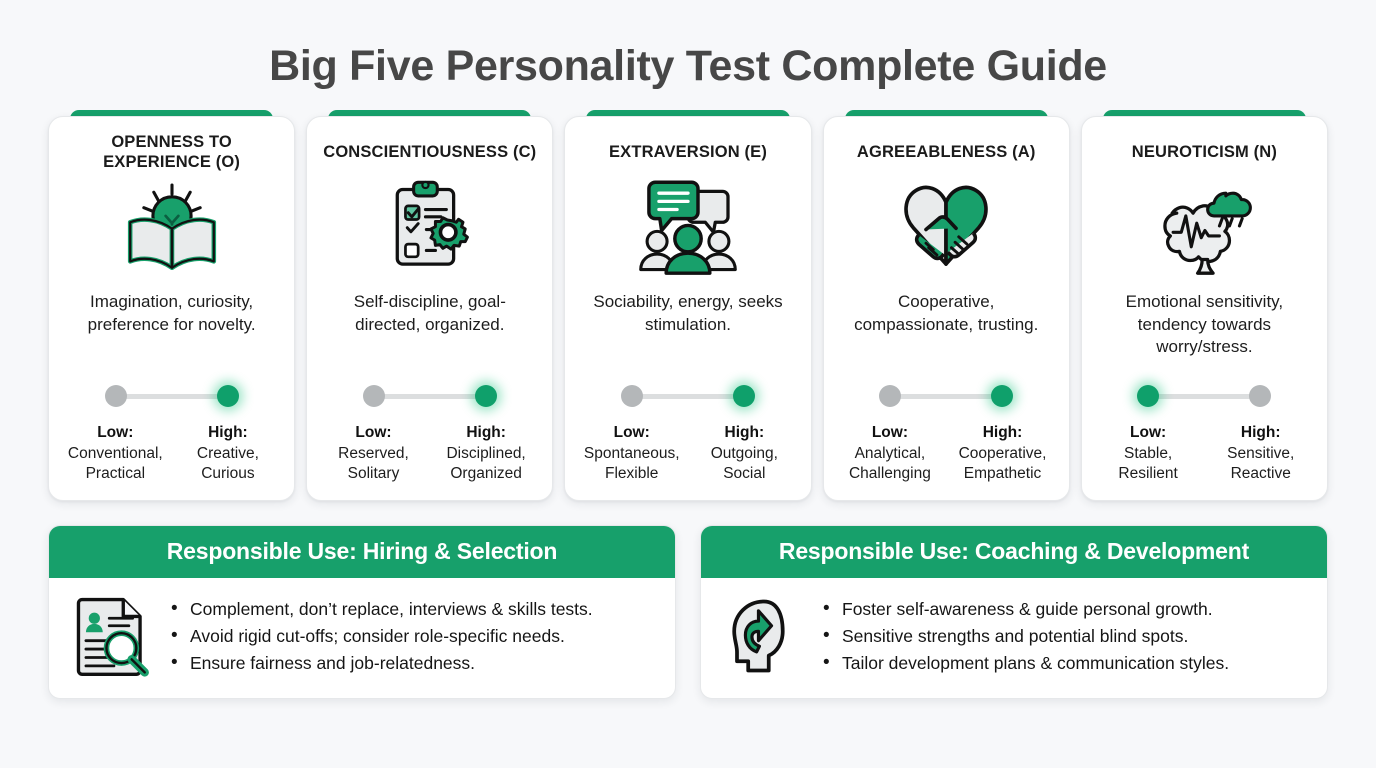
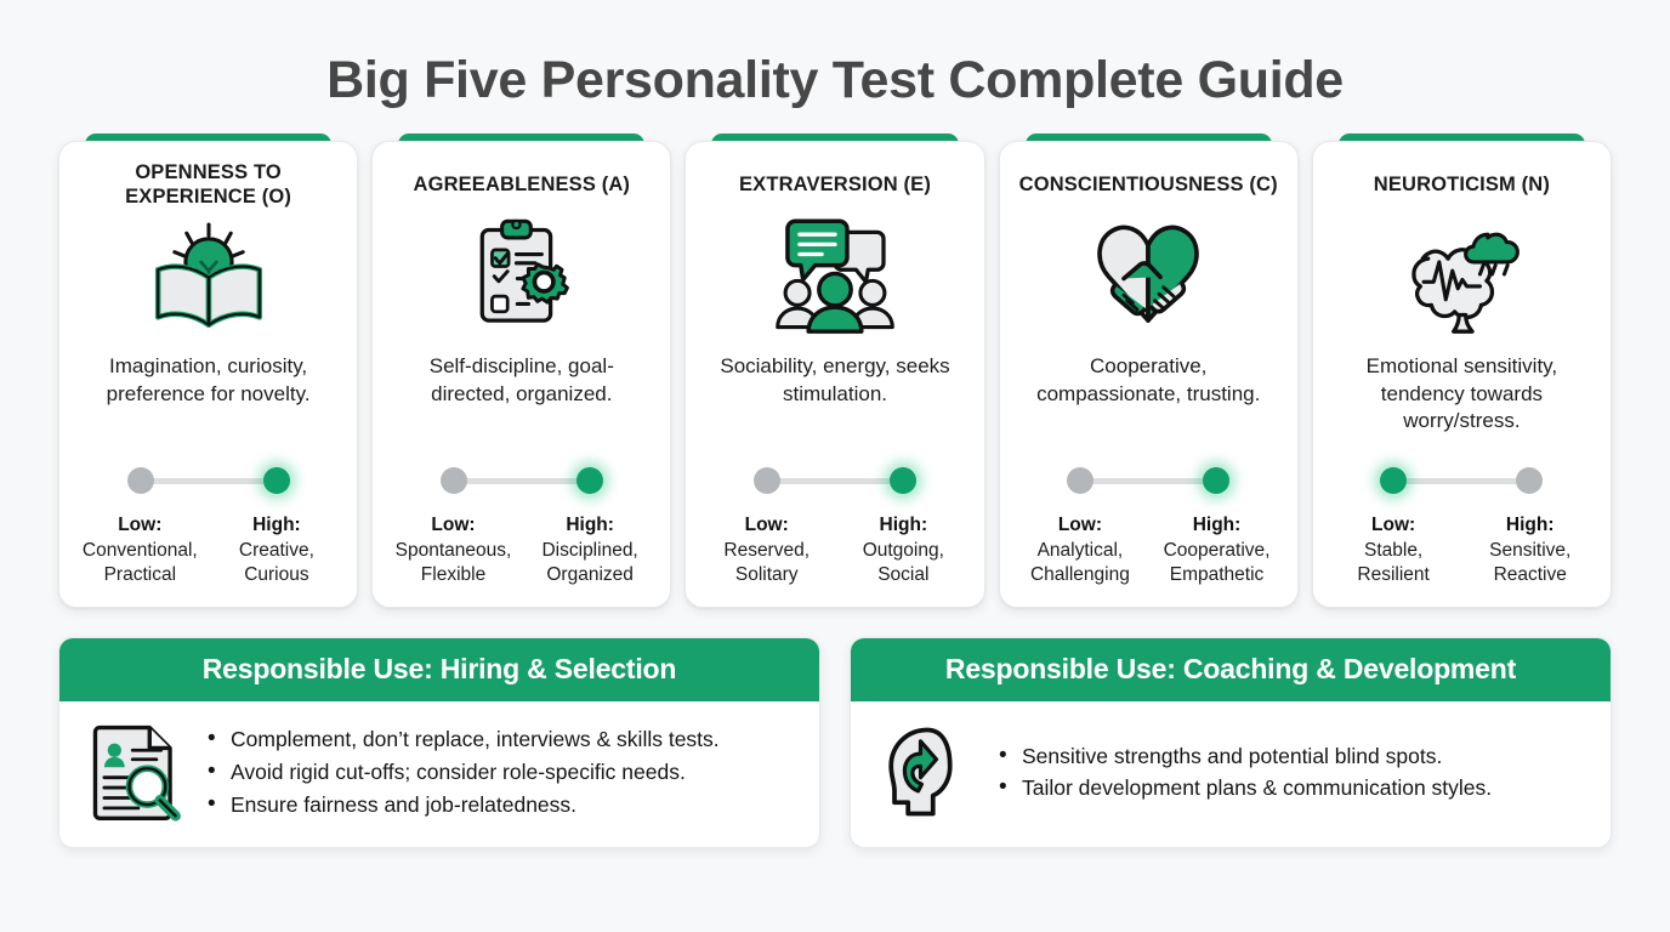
  Big Five Personality Test Complete Guide
  OPENNESS TO EXPERIENCE (O)
  Imagination, curiosity, preference for novelty.
  Low:
  Conventional, Practical
  High:
  Creative, Curious
- CONSCIENTIOUSNESS (C)
+ AGREEABLENESS (A)
  Self-discipline, goal-directed, organized.
  Low:
- Reserved, Solitary
+ Spontaneous, Flexible
  High:
  Disciplined, Organized
  EXTRAVERSION (E)
  Sociability, energy, seeks stimulation.
  Low:
- Spontaneous, Flexible
+ Reserved, Solitary
  High:
  Outgoing, Social
- AGREEABLENESS (A)
+ CONSCIENTIOUSNESS (C)
  Cooperative, compassionate, trusting.
  Low:
  Analytical, Challenging
  High:
  Cooperative, Empathetic
  NEUROTICISM (N)
  Emotional sensitivity, tendency towards worry/stress.
  Low:
  Stable, Resilient
  High:
  Sensitive, Reactive
  Responsible Use: Hiring & Selection
  Complement, don’t replace, interviews & skills tests.
  Avoid rigid cut-offs; consider role-specific needs.
  Ensure fairness and job-relatedness.
  Responsible Use: Coaching & Development
- Foster self-awareness & guide personal growth.
  Sensitive strengths and potential blind spots.
  Tailor development plans & communication styles.
